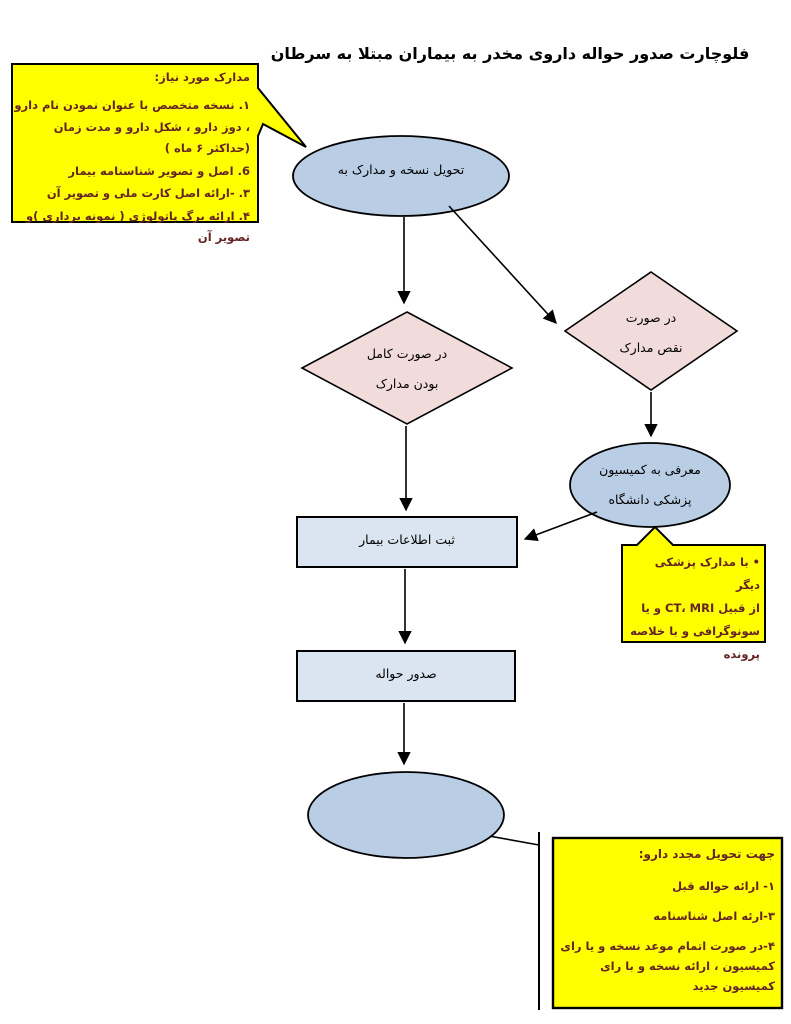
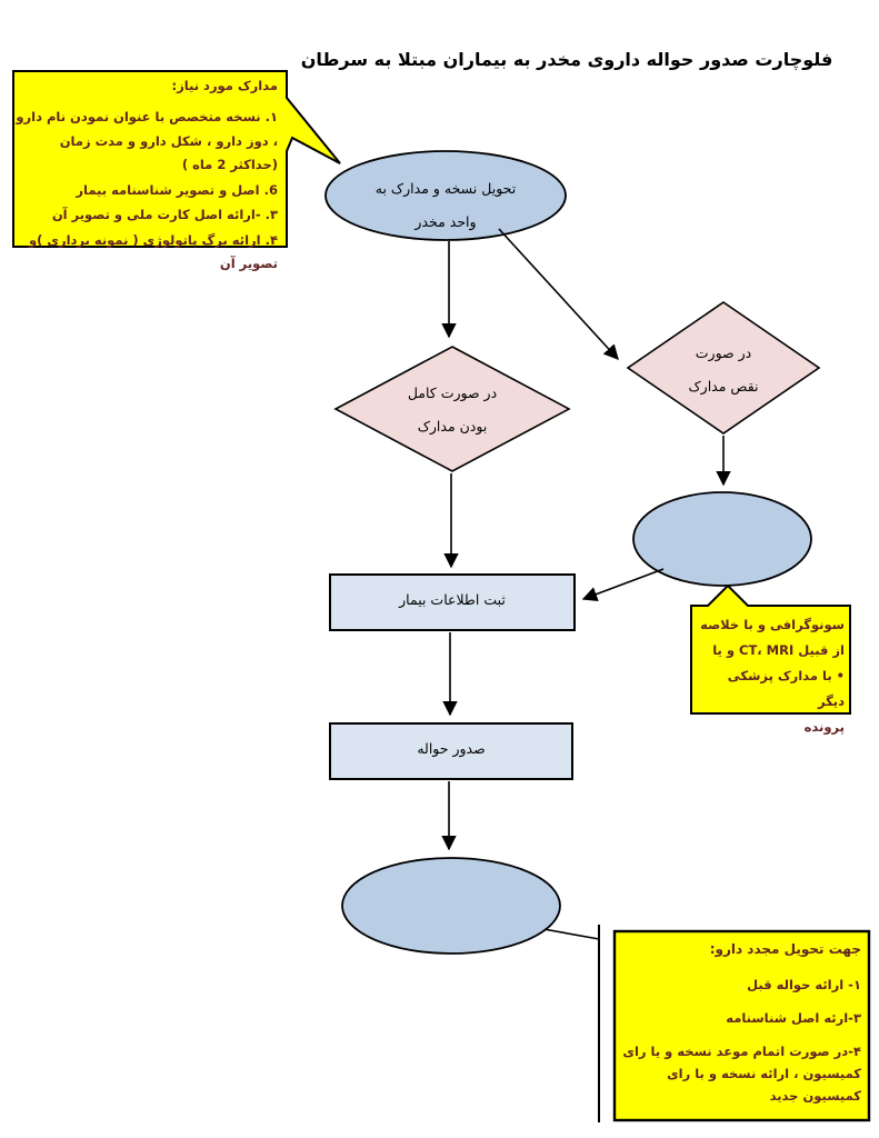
  فلوچارت صدور حواله داروی مخدر به بیماران مبتلا به سرطان
  مدارک مورد نیاز:
- ۱. نسخه متخصص با عنوان نمودن نام دارو ، دوز دارو ، شکل دارو و مدت زمان (حداکثر ۶ ماه )
+ ۱. نسخه متخصص با عنوان نمودن نام دارو ، دوز دارو ، شکل دارو و مدت زمان (حداکثر 2 ماه )
  6. اصل و تصویر شناسنامه بیمار
  ۳. -ارائه اصل کارت ملی و تصویر آن
  ۴. ارائه برگ پاتولوژی ( نمونه برداری )و تصویر آن
  تحویل نسخه و مدارک به
+ واحد مخدر
  در صورت کامل
  بودن مدارک
  در صورت
  نقص مدارک
- معرفی به کمیسیون
- پزشکی دانشگاه
  ثبت اطلاعات بیمار
  صدور حواله
- • با مدارک پزشکی دیگر
+ سونوگرافی و با خلاصه
  از قبیل CT، MRI و یا
- سونوگرافی و با خلاصه
+ • با مدارک پزشکی دیگر
  پرونده
  جهت تحویل مجدد دارو:
  ۱- ارائه حواله قبل
  ۳-ارئه اصل شناسنامه
  ۴-در صورت اتمام موعد نسخه و یا رای کمیسیون ، ارائه نسخه و با رای کمیسیون جدید
